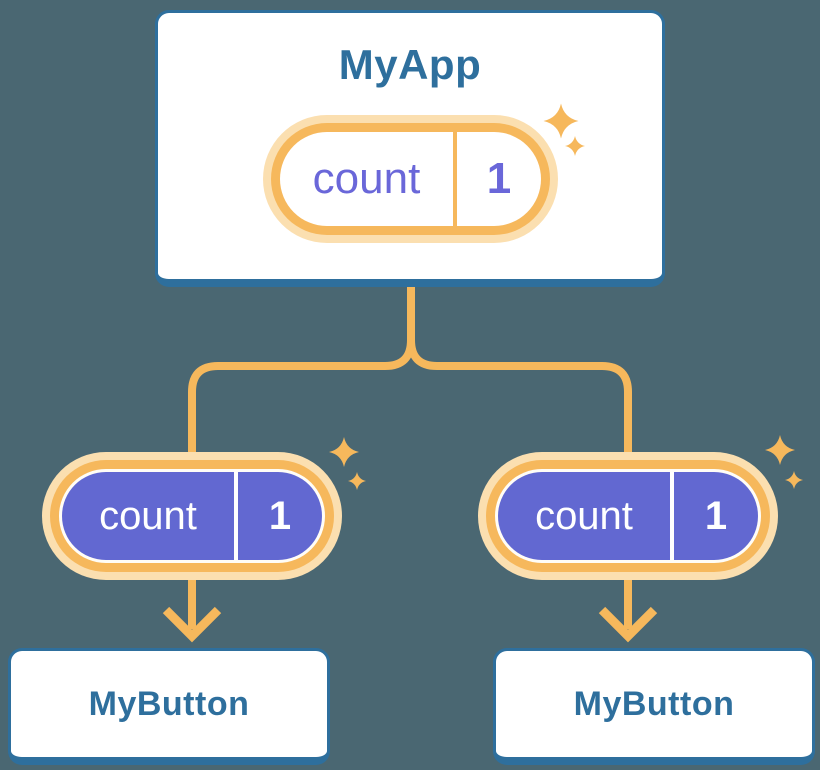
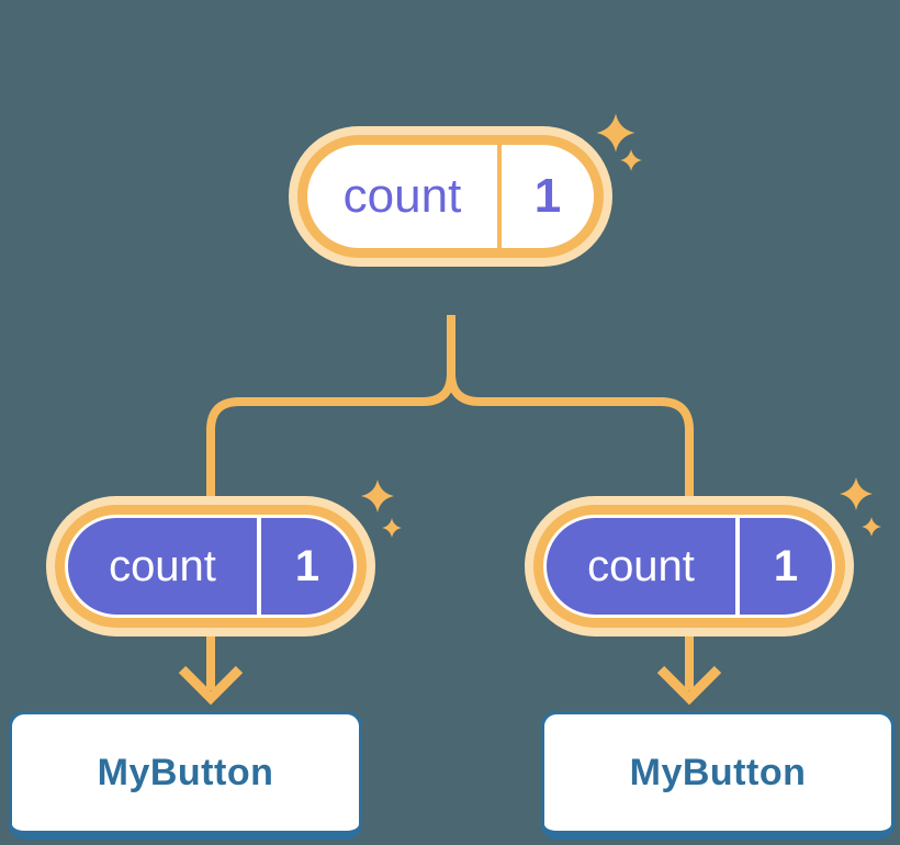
- MyApp
  count
  1
  count
  1
  count
  1
  MyButton
  MyButton
